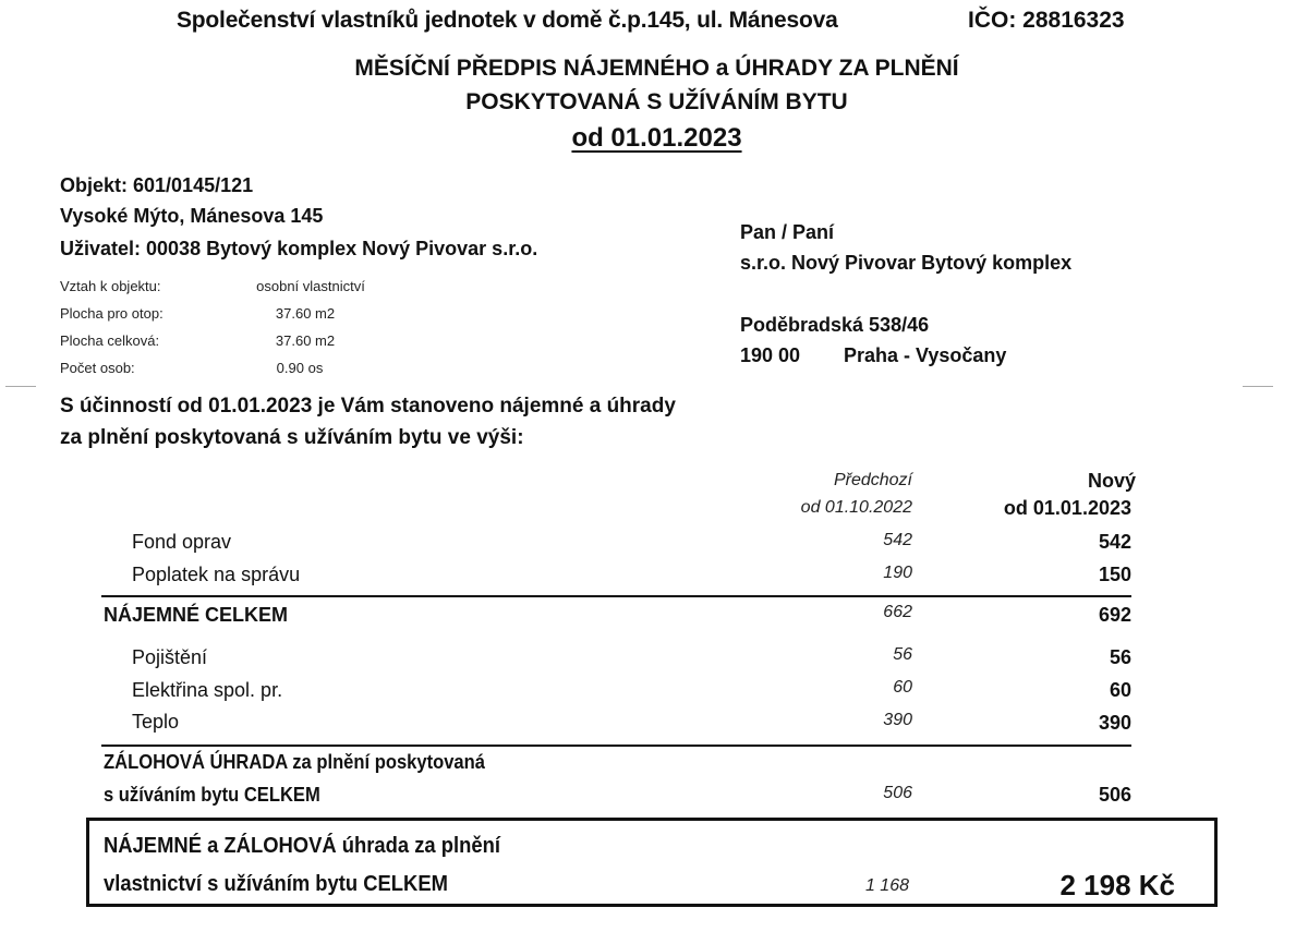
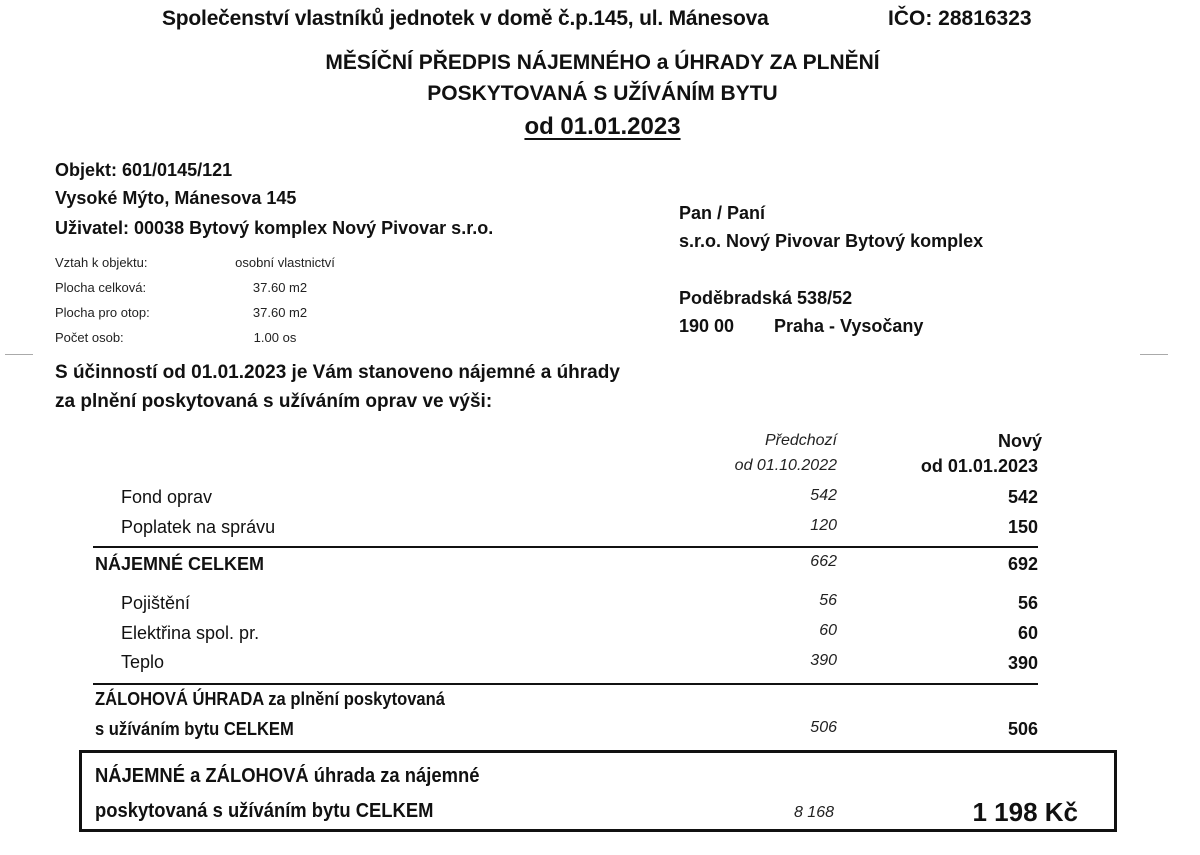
  Společenství vlastníků jednotek v domě č.p.145, ul. Mánesova
  IČO: 28816323
  MĚSÍČNÍ PŘEDPIS NÁJEMNÉHO a ÚHRADY ZA PLNĚNÍ
  POSKYTOVANÁ S UŽÍVÁNÍM BYTU
  od 01.01.2023
  Objekt: 601/0145/121
  Vysoké Mýto, Mánesova 145
  Uživatel: 00038 Bytový komplex Nový Pivovar s.r.o.
  Vztah k objektu:
  osobní vlastnictví
- Plocha pro otop:
+ Plocha celková:
  37.60 m2
- Plocha celková:
+ Plocha pro otop:
  37.60 m2
  Počet osob:
- 0.90 os
+ 1.00 os
  Pan / Paní
  s.r.o. Nový Pivovar Bytový komplex
- Poděbradská 538/46
+ Poděbradská 538/52
  190 00
  Praha - Vysočany
  S účinností od 01.01.2023 je Vám stanoveno nájemné a úhrady
- za plnění poskytovaná s užíváním bytu ve výši:
+ za plnění poskytovaná s užíváním oprav ve výši:
  Předchozí
  od 01.10.2022
  Nový
  od 01.01.2023
  Fond oprav
  542
  542
  Poplatek na správu
- 190
+ 120
  150
  NÁJEMNÉ CELKEM
  662
  692
  Pojištění
  56
  56
  Elektřina spol. pr.
  60
  60
  Teplo
  390
  390
  ZÁLOHOVÁ ÚHRADA za plnění poskytovaná
  s užíváním bytu CELKEM
  506
  506
- NÁJEMNÉ a ZÁLOHOVÁ úhrada za plnění
+ NÁJEMNÉ a ZÁLOHOVÁ úhrada za nájemné
- vlastnictví s užíváním bytu CELKEM
+ poskytovaná s užíváním bytu CELKEM
- 1 168
+ 8 168
- 2 198 Kč
+ 1 198 Kč
